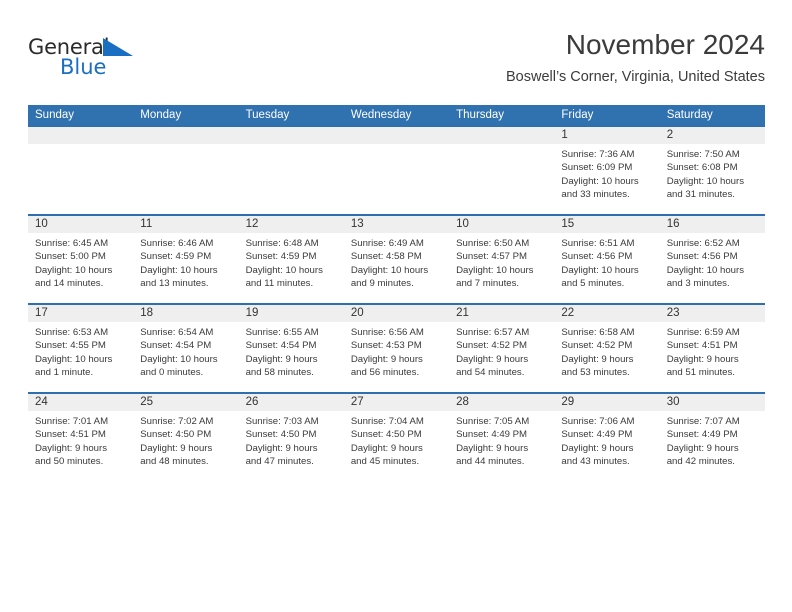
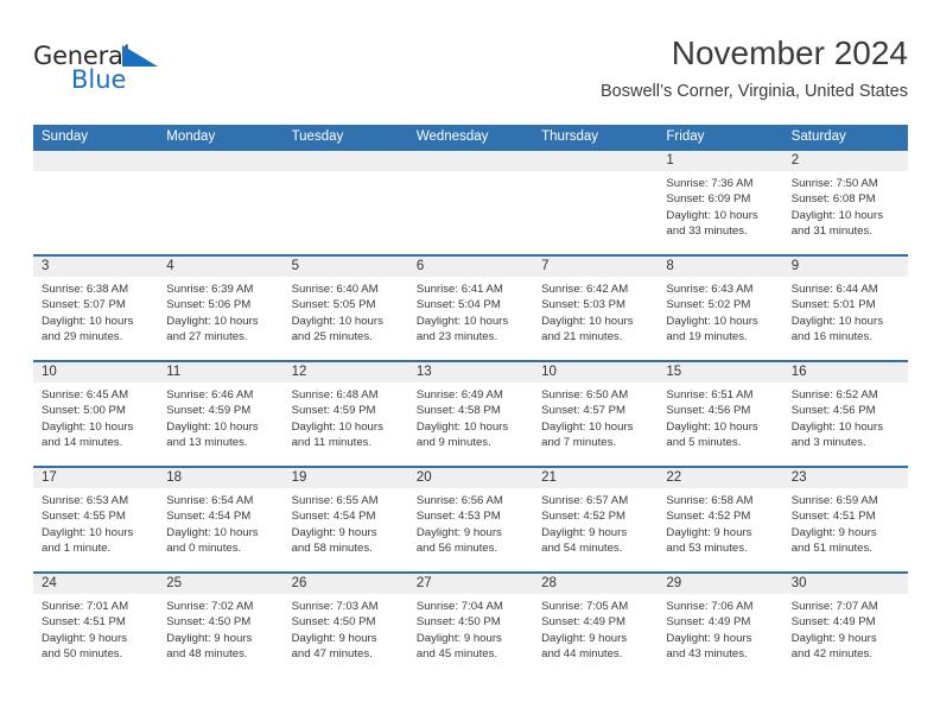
  General
  Blue
  November 2024
  Boswell’s Corner, Virginia, United States
  Sunday	Monday	Tuesday	Wednesday	Thursday	Friday	Saturday
  					1Sunrise: 7:36 AMSunset: 6:09 PMDaylight: 10 hoursand 33 minutes.	2Sunrise: 7:50 AMSunset: 6:08 PMDaylight: 10 hoursand 31 minutes.
+ 3Sunrise: 6:38 AMSunset: 5:07 PMDaylight: 10 hoursand 29 minutes.	4Sunrise: 6:39 AMSunset: 5:06 PMDaylight: 10 hoursand 27 minutes.	5Sunrise: 6:40 AMSunset: 5:05 PMDaylight: 10 hoursand 25 minutes.	6Sunrise: 6:41 AMSunset: 5:04 PMDaylight: 10 hoursand 23 minutes.	7Sunrise: 6:42 AMSunset: 5:03 PMDaylight: 10 hoursand 21 minutes.	8Sunrise: 6:43 AMSunset: 5:02 PMDaylight: 10 hoursand 19 minutes.	9Sunrise: 6:44 AMSunset: 5:01 PMDaylight: 10 hoursand 16 minutes.
  10Sunrise: 6:45 AMSunset: 5:00 PMDaylight: 10 hoursand 14 minutes.	11Sunrise: 6:46 AMSunset: 4:59 PMDaylight: 10 hoursand 13 minutes.	12Sunrise: 6:48 AMSunset: 4:59 PMDaylight: 10 hoursand 11 minutes.	13Sunrise: 6:49 AMSunset: 4:58 PMDaylight: 10 hoursand 9 minutes.	10Sunrise: 6:50 AMSunset: 4:57 PMDaylight: 10 hoursand 7 minutes.	15Sunrise: 6:51 AMSunset: 4:56 PMDaylight: 10 hoursand 5 minutes.	16Sunrise: 6:52 AMSunset: 4:56 PMDaylight: 10 hoursand 3 minutes.
  17Sunrise: 6:53 AMSunset: 4:55 PMDaylight: 10 hoursand 1 minute.	18Sunrise: 6:54 AMSunset: 4:54 PMDaylight: 10 hoursand 0 minutes.	19Sunrise: 6:55 AMSunset: 4:54 PMDaylight: 9 hoursand 58 minutes.	20Sunrise: 6:56 AMSunset: 4:53 PMDaylight: 9 hoursand 56 minutes.	21Sunrise: 6:57 AMSunset: 4:52 PMDaylight: 9 hoursand 54 minutes.	22Sunrise: 6:58 AMSunset: 4:52 PMDaylight: 9 hoursand 53 minutes.	23Sunrise: 6:59 AMSunset: 4:51 PMDaylight: 9 hoursand 51 minutes.
  24Sunrise: 7:01 AMSunset: 4:51 PMDaylight: 9 hoursand 50 minutes.	25Sunrise: 7:02 AMSunset: 4:50 PMDaylight: 9 hoursand 48 minutes.	26Sunrise: 7:03 AMSunset: 4:50 PMDaylight: 9 hoursand 47 minutes.	27Sunrise: 7:04 AMSunset: 4:50 PMDaylight: 9 hoursand 45 minutes.	28Sunrise: 7:05 AMSunset: 4:49 PMDaylight: 9 hoursand 44 minutes.	29Sunrise: 7:06 AMSunset: 4:49 PMDaylight: 9 hoursand 43 minutes.	30Sunrise: 7:07 AMSunset: 4:49 PMDaylight: 9 hoursand 42 minutes.
